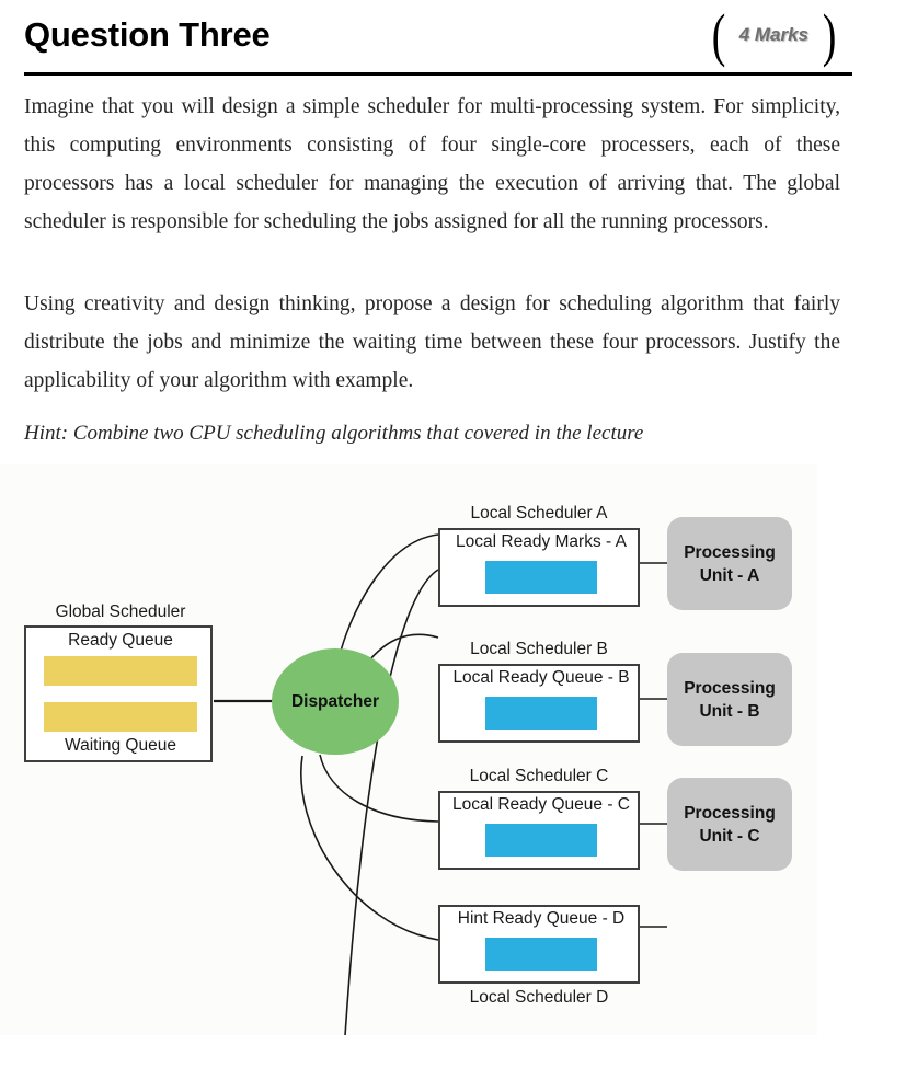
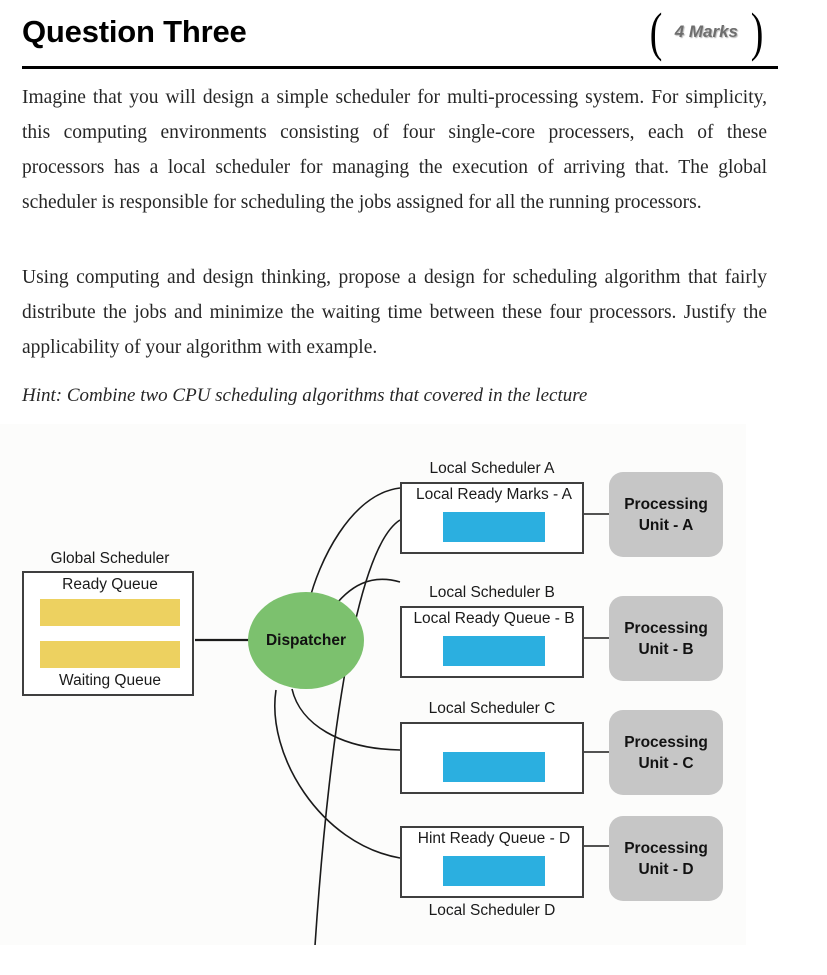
  Question Three
  (
  4 Marks
  )
  Imagine that you will design a simple scheduler for multi-processing system. For simplicity, this computing environments consisting of four single-core processers, each of these processors has a local scheduler for managing the execution of arriving that. The global scheduler is responsible for scheduling the jobs assigned for all the running processors.
- Using creativity and design thinking, propose a design for scheduling algorithm that fairly distribute the jobs and minimize the waiting time between these four processors. Justify the applicability of your algorithm with example.
+ Using computing and design thinking, propose a design for scheduling algorithm that fairly distribute the jobs and minimize the waiting time between these four processors. Justify the applicability of your algorithm with example.
  Hint: Combine two CPU scheduling algorithms that covered in the lecture
  Global Scheduler
  Ready Queue
  Waiting Queue
  Local Scheduler A
  Local Ready Marks - A
  Local Scheduler B
  Local Ready Queue - B
  Local Scheduler C
- Local Ready Queue - C
  Hint Ready Queue - D
  Local Scheduler D
  Processing Unit - A
  Processing Unit - B
  Processing Unit - C
+ Processing Unit - D
  Dispatcher
